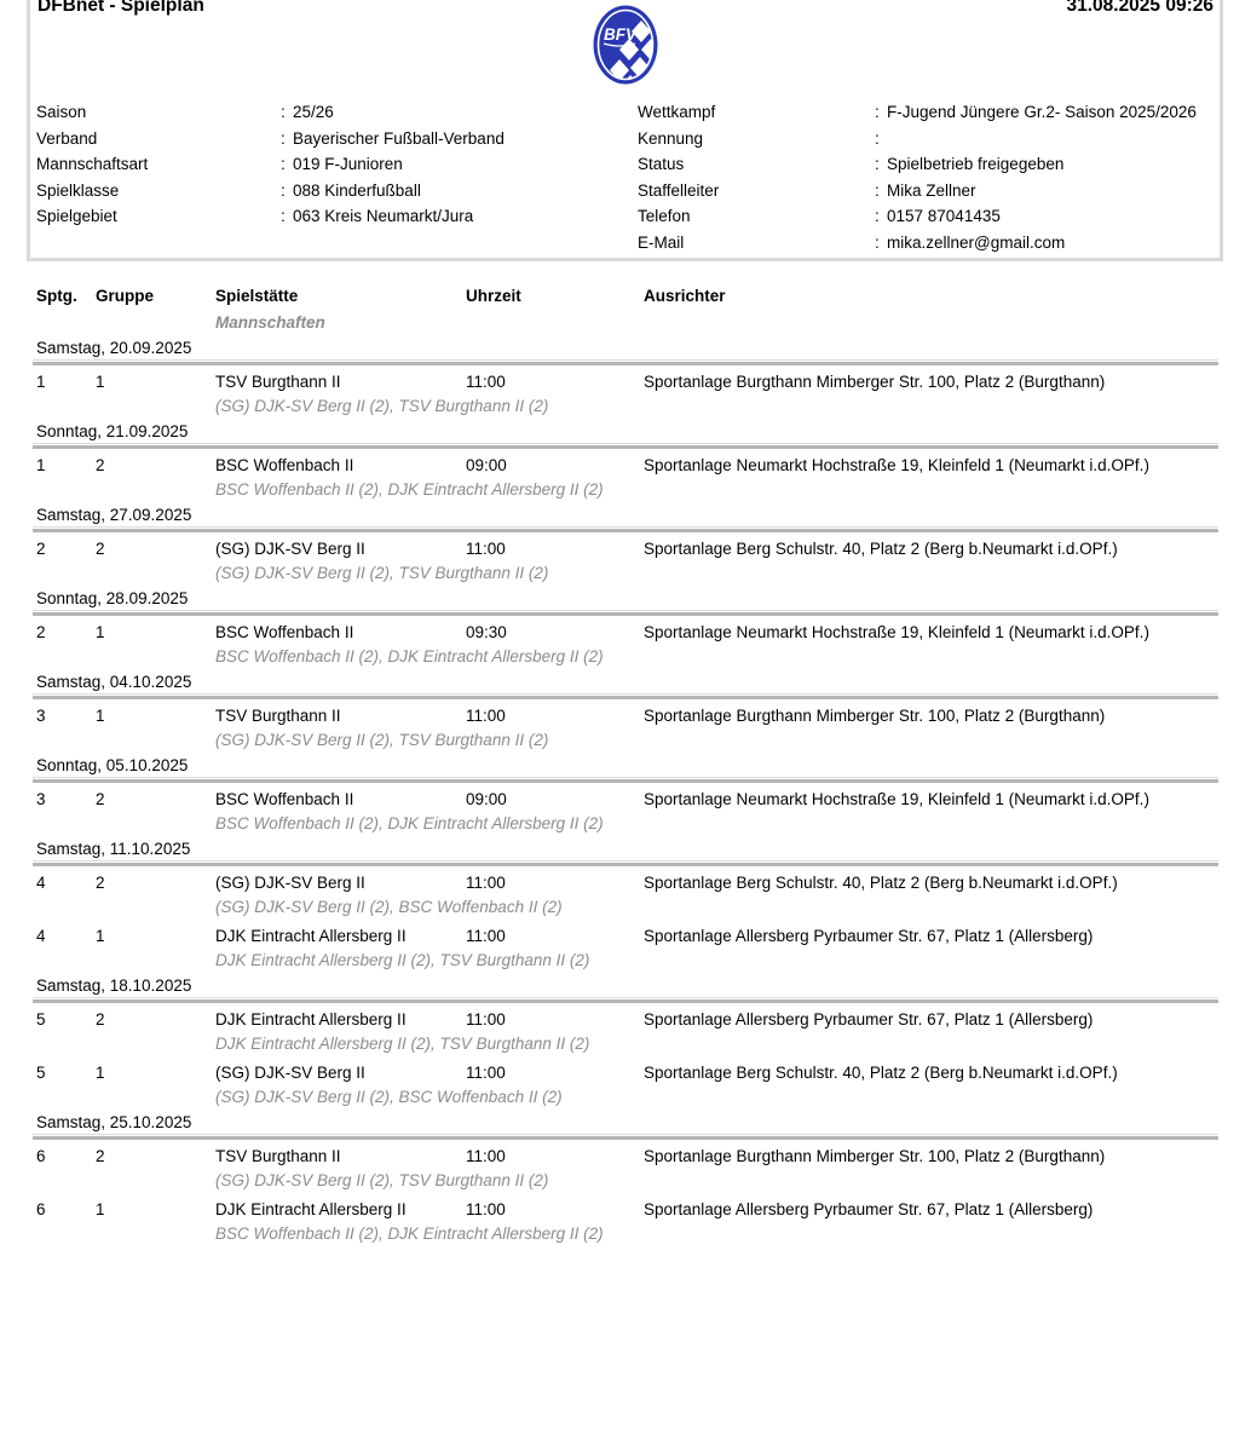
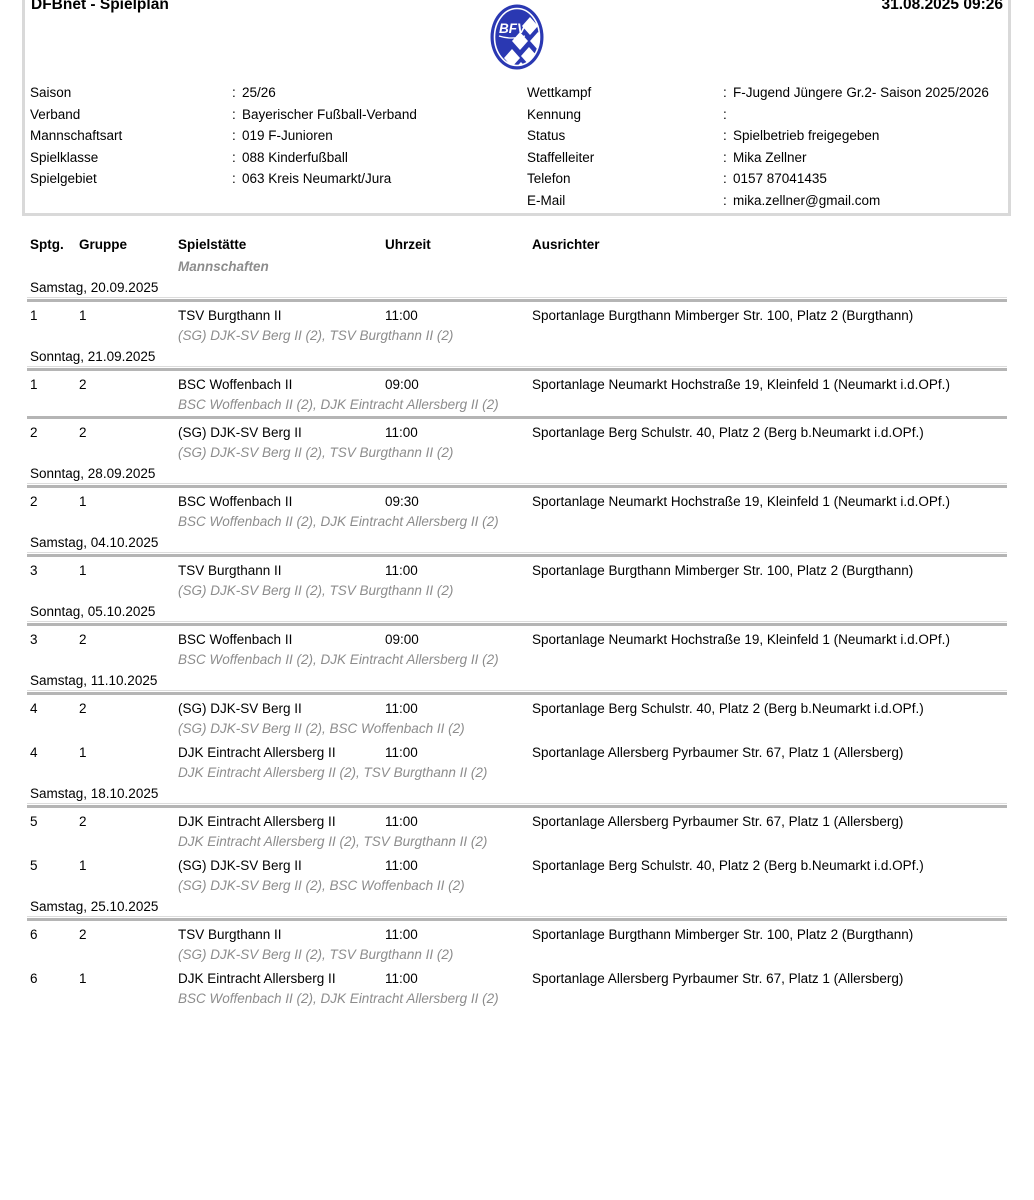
  DFBnet - Spielplan
  31.08.2025 09:26
  BFV
  Saison
  :
  25/26
  Verband
  :
  Bayerischer Fußball-Verband
  Mannschaftsart
  :
  019 F-Junioren
  Spielklasse
  :
  088 Kinderfußball
  Spielgebiet
  :
  063 Kreis Neumarkt/Jura
  Wettkampf
  :
  F-Jugend Jüngere Gr.2- Saison 2025/2026
  Kennung
  :
  Status
  :
  Spielbetrieb freigegeben
  Staffelleiter
  :
  Mika Zellner
  Telefon
  :
  0157 87041435
  E-Mail
  :
  mika.zellner@gmail.com
  Sptg.
  Gruppe
  Spielstätte
  Uhrzeit
  Ausrichter
  Mannschaften
  Samstag, 20.09.2025
  1
  1
  TSV Burgthann II
  11:00
  Sportanlage Burgthann Mimberger Str. 100, Platz 2 (Burgthann)
  (SG) DJK-SV Berg II (2), TSV Burgthann II (2)
  Sonntag, 21.09.2025
  1
  2
  BSC Woffenbach II
  09:00
  Sportanlage Neumarkt Hochstraße 19, Kleinfeld 1 (Neumarkt i.d.OPf.)
  BSC Woffenbach II (2), DJK Eintracht Allersberg II (2)
- Samstag, 27.09.2025
  2
  2
  (SG) DJK-SV Berg II
  11:00
  Sportanlage Berg Schulstr. 40, Platz 2 (Berg b.Neumarkt i.d.OPf.)
  (SG) DJK-SV Berg II (2), TSV Burgthann II (2)
  Sonntag, 28.09.2025
  2
  1
  BSC Woffenbach II
  09:30
  Sportanlage Neumarkt Hochstraße 19, Kleinfeld 1 (Neumarkt i.d.OPf.)
  BSC Woffenbach II (2), DJK Eintracht Allersberg II (2)
  Samstag, 04.10.2025
  3
  1
  TSV Burgthann II
  11:00
  Sportanlage Burgthann Mimberger Str. 100, Platz 2 (Burgthann)
  (SG) DJK-SV Berg II (2), TSV Burgthann II (2)
  Sonntag, 05.10.2025
  3
  2
  BSC Woffenbach II
  09:00
  Sportanlage Neumarkt Hochstraße 19, Kleinfeld 1 (Neumarkt i.d.OPf.)
  BSC Woffenbach II (2), DJK Eintracht Allersberg II (2)
  Samstag, 11.10.2025
  4
  2
  (SG) DJK-SV Berg II
  11:00
  Sportanlage Berg Schulstr. 40, Platz 2 (Berg b.Neumarkt i.d.OPf.)
  (SG) DJK-SV Berg II (2), BSC Woffenbach II (2)
  4
  1
  DJK Eintracht Allersberg II
  11:00
  Sportanlage Allersberg Pyrbaumer Str. 67, Platz 1 (Allersberg)
  DJK Eintracht Allersberg II (2), TSV Burgthann II (2)
  Samstag, 18.10.2025
  5
  2
  DJK Eintracht Allersberg II
  11:00
  Sportanlage Allersberg Pyrbaumer Str. 67, Platz 1 (Allersberg)
  DJK Eintracht Allersberg II (2), TSV Burgthann II (2)
  5
  1
  (SG) DJK-SV Berg II
  11:00
  Sportanlage Berg Schulstr. 40, Platz 2 (Berg b.Neumarkt i.d.OPf.)
  (SG) DJK-SV Berg II (2), BSC Woffenbach II (2)
  Samstag, 25.10.2025
  6
  2
  TSV Burgthann II
  11:00
  Sportanlage Burgthann Mimberger Str. 100, Platz 2 (Burgthann)
  (SG) DJK-SV Berg II (2), TSV Burgthann II (2)
  6
  1
  DJK Eintracht Allersberg II
  11:00
  Sportanlage Allersberg Pyrbaumer Str. 67, Platz 1 (Allersberg)
  BSC Woffenbach II (2), DJK Eintracht Allersberg II (2)
